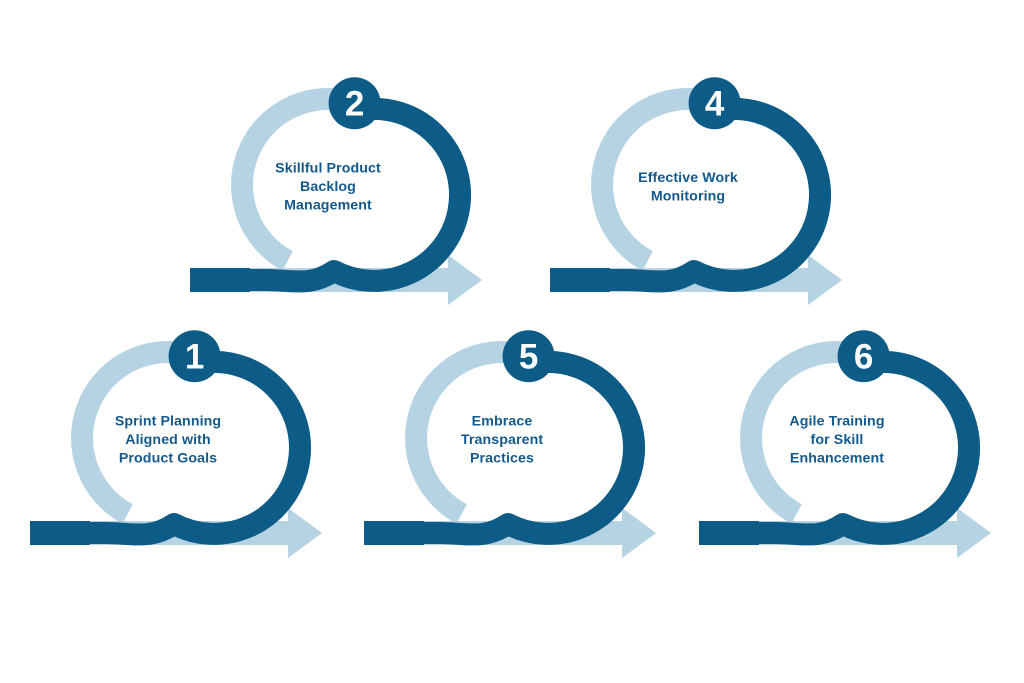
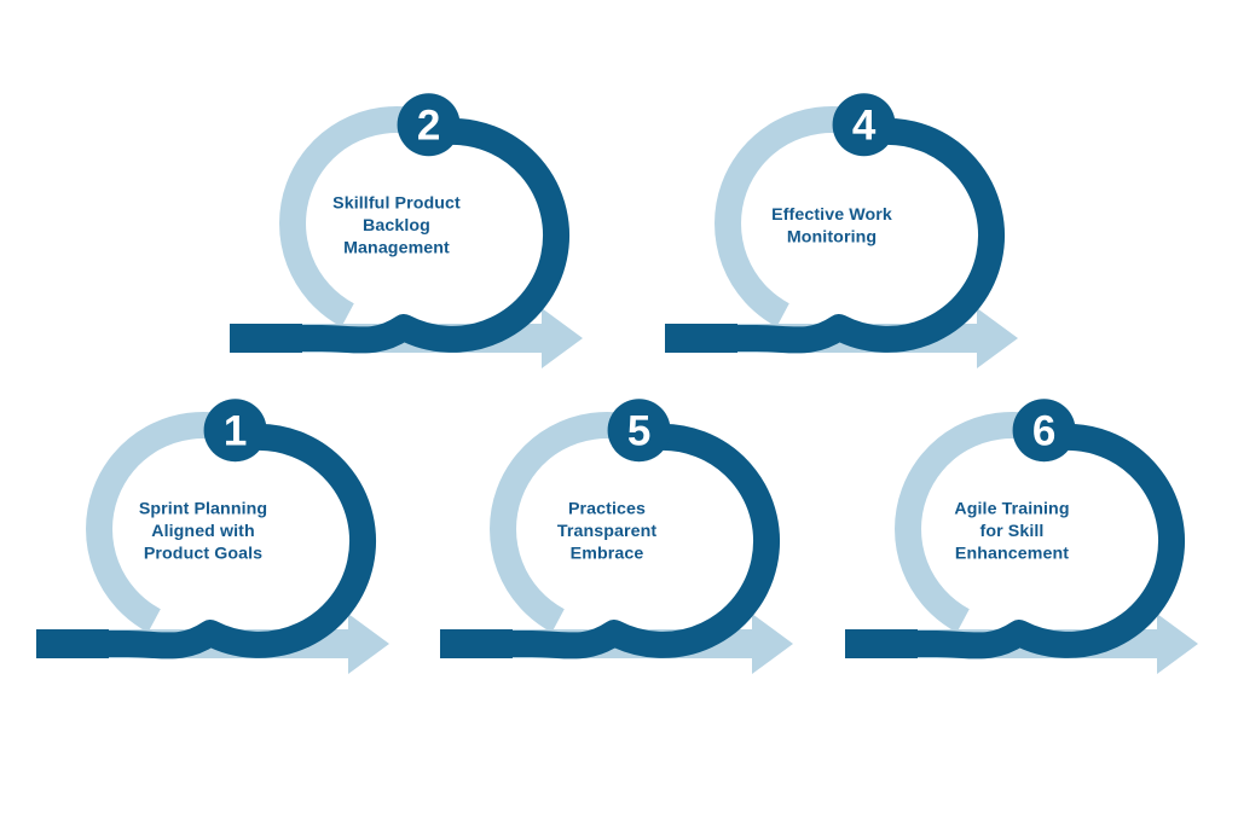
  2
  Skillful Product
  Backlog
  Management
  4
  Effective Work
  Monitoring
  1
  Sprint Planning
  Aligned with
  Product Goals
  5
- Embrace
+ Practices
  Transparent
- Practices
+ Embrace
  6
  Agile Training
  for Skill
  Enhancement
